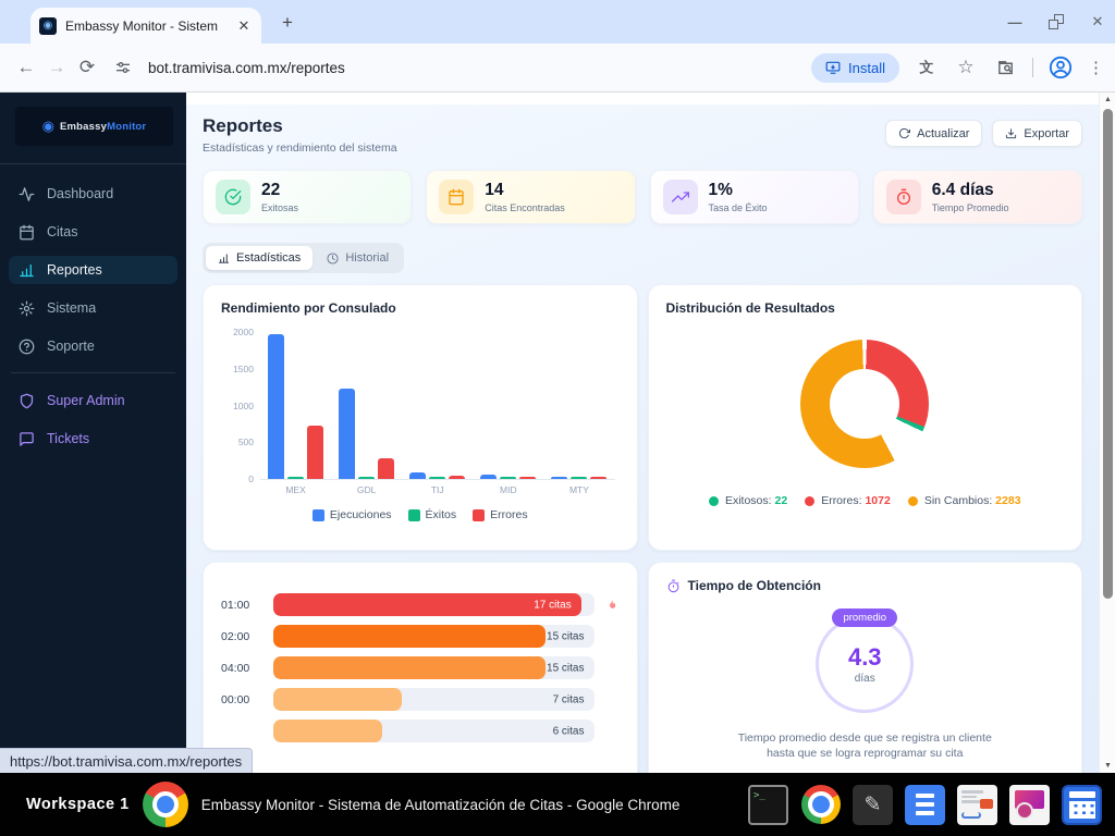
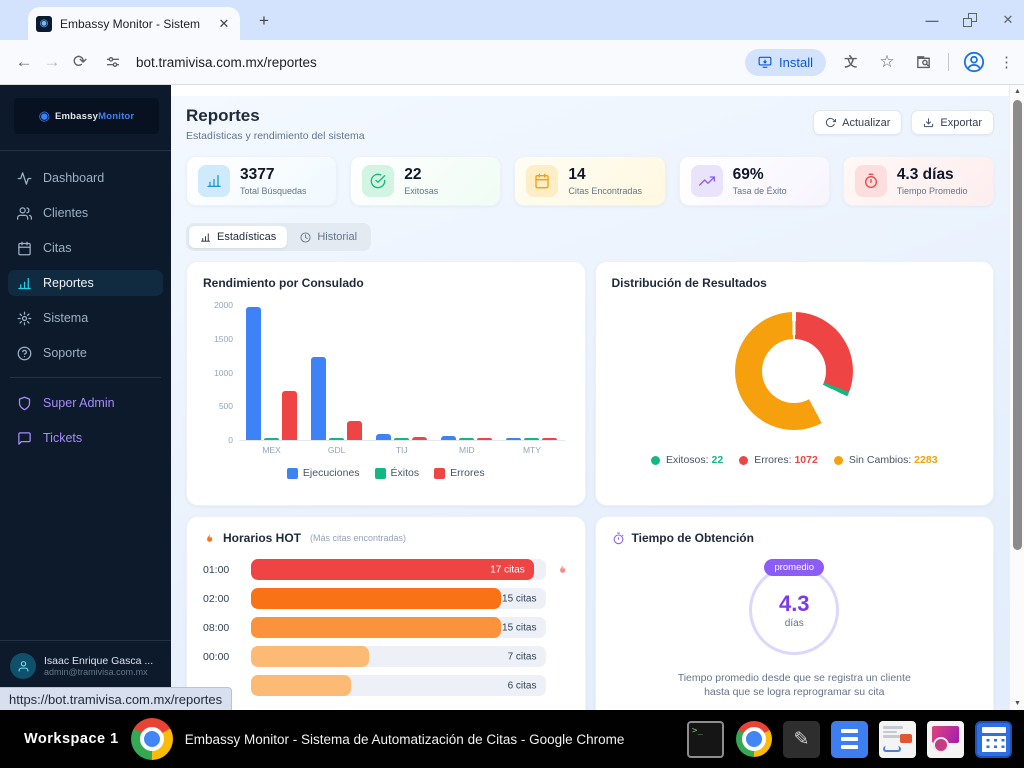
  ◉
  Embassy Monitor - Sistem
  ✕
  +
  —
  ✕
  ←
  →
  ⟳
  bot.tramivisa.com.mx/reportes
  Install
  文
  ☆
  ⋮
  ◉
  EmbassyMonitor
  Dashboard
+ Clientes
  Citas
  Reportes
  Sistema
  Soporte
  Super Admin
  Tickets
+ Isaac Enrique Gasca ...
+ admin@tramivisa.com.mx
  Reportes
  Estadísticas y rendimiento del sistema
  Actualizar
  Exportar
+ 3377
+ Total Búsquedas
  22
  Exitosas
  14
  Citas Encontradas
- 1%
+ 69%
  Tasa de Éxito
- 6.4 días
+ 4.3 días
  Tiempo Promedio
  Estadísticas
  Historial
  Rendimiento por Consulado
  0
  500
  1000
  1500
  2000
  MEX
  GDL
  TIJ
  MID
  MTY
  Ejecuciones
  Éxitos
  Errores
  Distribución de Resultados
  Exitosos: 22
  Errores: 1072
  Sin Cambios: 2283
+ Horarios HOT
+ (Más citas encontradas)
  01:00
  17 citas
  02:00
  15 citas
- 04:00
+ 08:00
  15 citas
  00:00
  7 citas
  6 citas
  Tiempo de Obtención
  promedio
  4.3
  días
  Tiempo promedio desde que se registra un cliente
  hasta que se logra reprogramar su cita
  https://bot.tramivisa.com.mx/reportes
  Workspace 1
  Embassy Monitor - Sistema de Automatización de Citas - Google Chrome
  >_
  ✎
